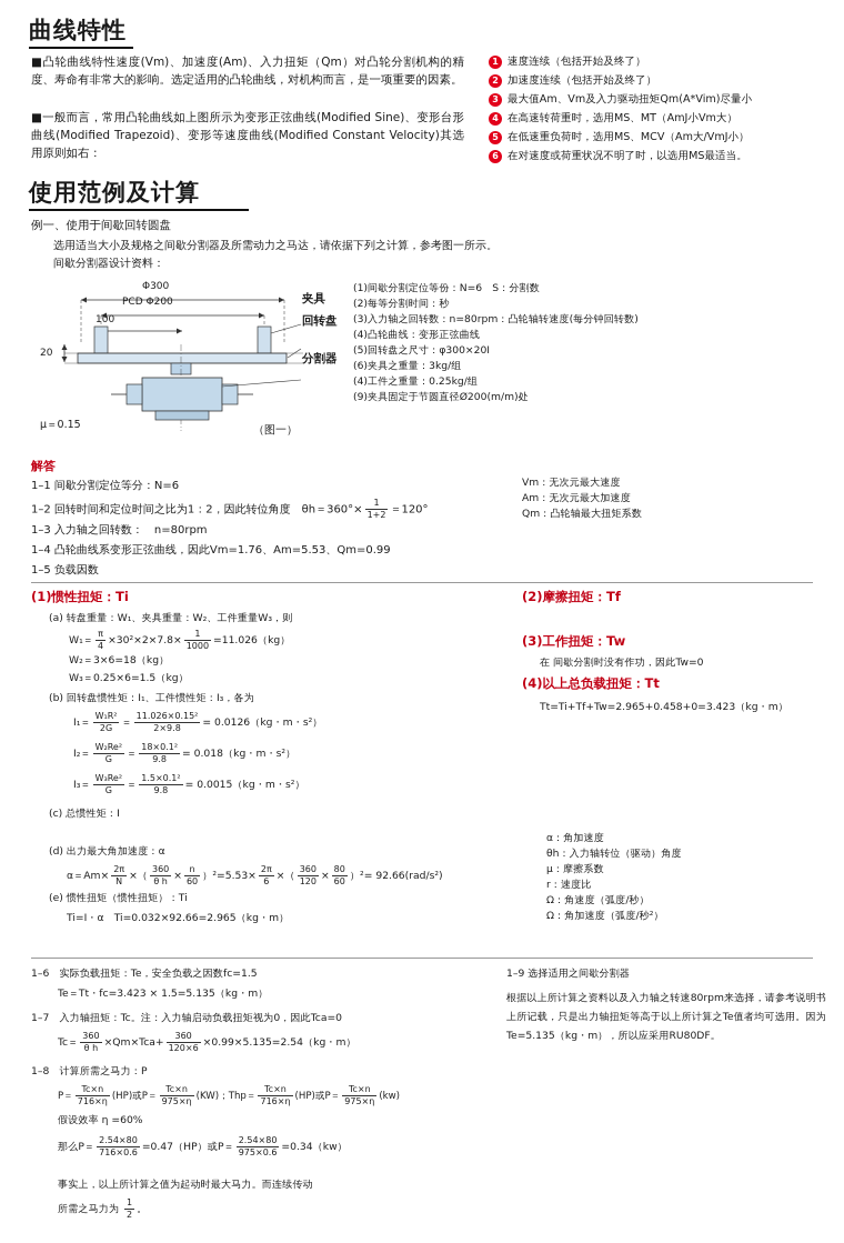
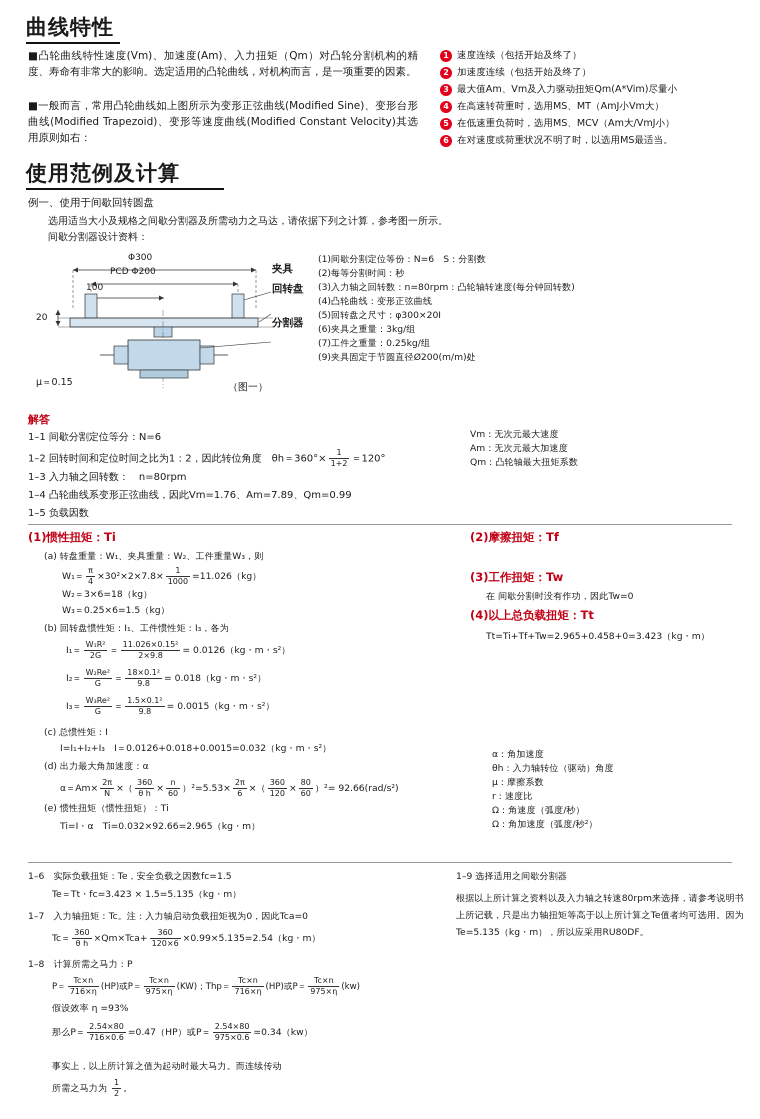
  曲线特性
  ■凸轮曲线特性速度(Vm)、加速度(Am)、入力扭矩（Qm）对凸轮分割机构的精度、寿命有非常大的影响。选定适用的凸轮曲线，对机构而言，是一项重要的因素。
  ■一般而言，常用凸轮曲线如上图所示为变形正弦曲线(Modified Sine)、变形台形曲线(Modified Trapezoid)、变形等速度曲线(Modified Constant Velocity)其选用原则如右：
  1
  速度连续（包括开始及终了）
  2
  加速度连续（包括开始及终了）
  3
  最大值Am、Vm及入力驱动扭矩Qm(A*Vim)尽量小
  4
  在高速转荷重时，选用MS、MT（AmJ小Vm大）
  5
  在低速重负荷时，选用MS、MCV（Am大/VmJ小）
  6
  在对速度或荷重状况不明了时，以选用MS最适当。
  使用范例及计算
  例一、使用于间歇回转圆盘
  选用适当大小及规格之间歇分割器及所需动力之马达，请依据下列之计算，参考图一所示。
  间歇分割器设计资料：
  Φ300
  PCD Φ200
  100
  20
  夹具
  回转盘
  分割器
  μ＝0.15
  （图一）
  (1)间歇分割定位等份：N=6 S：分割数
  (2)每等分割时间：秒
  (3)入力轴之回转数：n=80rpm：凸轮轴转速度(每分钟回转数)
  (4)凸轮曲线：变形正弦曲线
  (5)回转盘之尺寸：φ300×20I
  (6)夹具之重量：3kg/组
- (4)工件之重量：0.25kg/组
+ (7)工件之重量：0.25kg/组
  (9)夹具固定于节圆直径Ø200(m/m)处
  解答
  1–1 间歇分割定位等分：N=6
  1–2 回转时间和定位时间之比为1：2，因此转位角度 θh＝360°×
  1
  1+2
  ＝120°
  1–3 入力轴之回转数： n=80rpm
- 1–4 凸轮曲线系变形正弦曲线，因此Vm=1.76、Am=5.53、Qm=0.99
+ 1–4 凸轮曲线系变形正弦曲线，因此Vm=1.76、Am=7.89、Qm=0.99
  1–5 负载因数
  Vm：无次元最大速度
  Am：无次元最大加速度
  Qm：凸轮轴最大扭矩系数
  (1)惯性扭矩：Ti
  (a) 转盘重量：W₁、夹具重量：W₂、工件重量W₃，则
  W₁＝
  π
  4
  ×30²×2×7.8×
  1
  1000
  =11.026（kg）
  W₂＝3×6=18（kg）
  W₃＝0.25×6=1.5（kg）
  (b) 回转盘惯性矩：I₁、工件惯性矩：I₃，各为
  I₁＝
  W₁R²
  2G
  ＝
  11.026×0.15²
  2×9.8
  = 0.0126（kg・m・s²）
  I₂＝
  W₂Re²
  G
  ＝
  18×0.1²
  9.8
  = 0.018（kg・m・s²）
  I₃＝
  W₃Re²
  G
  ＝
  1.5×0.1²
  9.8
  = 0.0015（kg・m・s²）
  (c) 总惯性矩：I
+ I=I₁+I₂+I₃ I＝0.0126+0.018+0.0015=0.032（kg・m・s²）
  (d) 出力最大角加速度：α
  α＝Am×
  2π
  N
  ×（
  360
  θ h
  ×
  n
  60
  ）²=5.53×
  2π
  6
  ×（
  360
  120
  ×
  80
  60
  ）²= 92.66(rad/s²)
  (e) 惯性扭矩（惯性扭矩）：Ti
  Ti=I・α Ti=0.032×92.66=2.965（kg・m）
  (2)摩擦扭矩：Tf
  (3)工作扭矩：Tw
  在 间歇分割时没有作功，因此Tw=0
  (4)以上总负载扭矩：Tt
  Tt=Ti+Tf+Tw=2.965+0.458+0=3.423（kg・m）
  α：角加速度
  θh：入力轴转位（驱动）角度
  μ：摩擦系数
  r：速度比
  Ω：角速度（弧度/秒）
  Ω：角加速度（弧度/秒²）
  1–6 实际负载扭矩：Te，安全负载之因数fc=1.5
  Te＝Tt・fc=3.423 × 1.5=5.135（kg・m）
  1–7 入力轴扭矩：Tc。注：入力轴启动负载扭矩视为0，因此Tca=0
  Tc＝
  360
  θ h
  ×Qm×Tca+
  360
  120×6
  ×0.99×5.135=2.54（kg・m）
  1–8 计算所需之马力：P
  P＝
  Tc×n
  716×η
  (HP)或P＝
  Tc×n
  975×η
  (KW)；Thp＝
  Tc×n
  716×η
  (HP)或P＝
  Tc×n
  975×η
  (kw)
- 假设效率 η =60%
+ 假设效率 η =93%
  那么P＝
  2.54×80
  716×0.6
  =0.47（HP）或P＝
  2.54×80
  975×0.6
  =0.34（kw）
  事实上，以上所计算之值为起动时最大马力。而连续传动
  所需之马力为
  1
  2
  。
  1–9 选择适用之间歇分割器
  根据以上所计算之资料以及入力轴之转速80rpm来选择，请参考说明书上所记载，只是出力轴扭矩等高于以上所计算之Te值者均可选用。因为Te=5.135（kg・m），所以应采用RU80DF。
